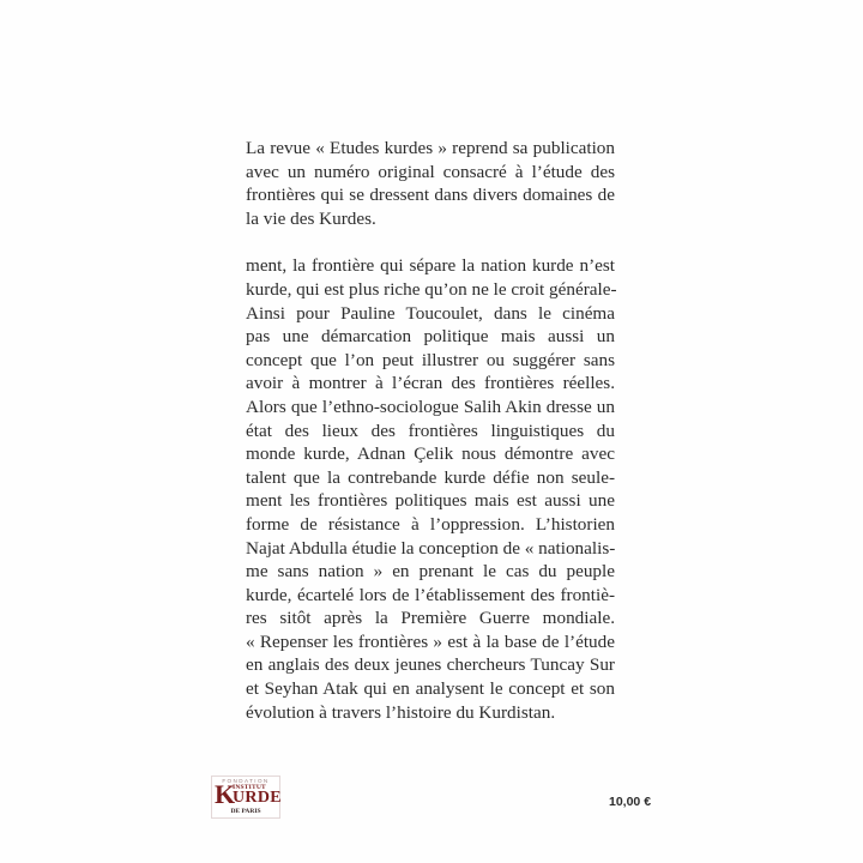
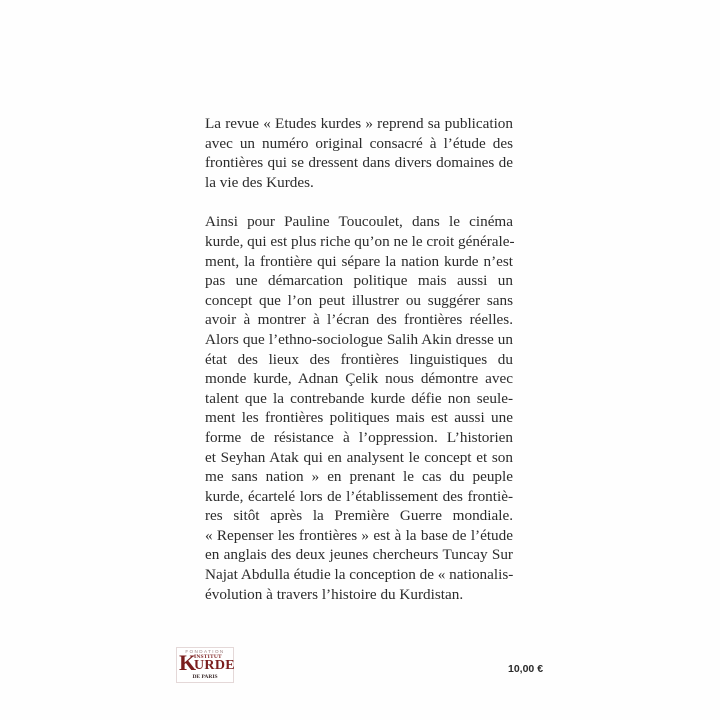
  La revue « Etudes kurdes » reprend sa publication
  avec un numéro original consacré à l’étude des
  frontières qui se dressent dans divers domaines de
  la vie des Kurdes.
- ment, la frontière qui sépare la nation kurde n’est
+ Ainsi pour Pauline Toucoulet, dans le cinéma
  kurde, qui est plus riche qu’on ne le croit générale-
- Ainsi pour Pauline Toucoulet, dans le cinéma
+ ment, la frontière qui sépare la nation kurde n’est
  pas une démarcation politique mais aussi un
  concept que l’on peut illustrer ou suggérer sans
  avoir à montrer à l’écran des frontières réelles.
  Alors que l’ethno-sociologue Salih Akin dresse un
  état des lieux des frontières linguistiques du
  monde kurde, Adnan Çelik nous démontre avec
  talent que la contrebande kurde défie non seule-
  ment les frontières politiques mais est aussi une
  forme de résistance à l’oppression. L’historien
- Najat Abdulla étudie la conception de « nationalis-
+ et Seyhan Atak qui en analysent le concept et son
  me sans nation » en prenant le cas du peuple
  kurde, écartelé lors de l’établissement des frontiè-
  res sitôt après la Première Guerre mondiale.
  « Repenser les frontières » est à la base de l’étude
  en anglais des deux jeunes chercheurs Tuncay Sur
- et Seyhan Atak qui en analysent le concept et son
+ Najat Abdulla étudie la conception de « nationalis-
  évolution à travers l’histoire du Kurdistan.
  K
  URDE
  10,00 €
